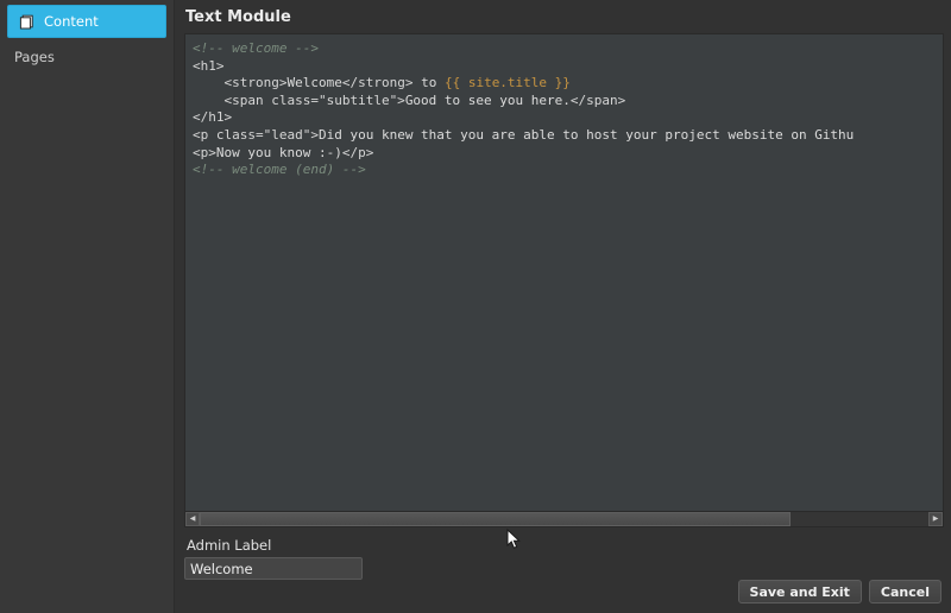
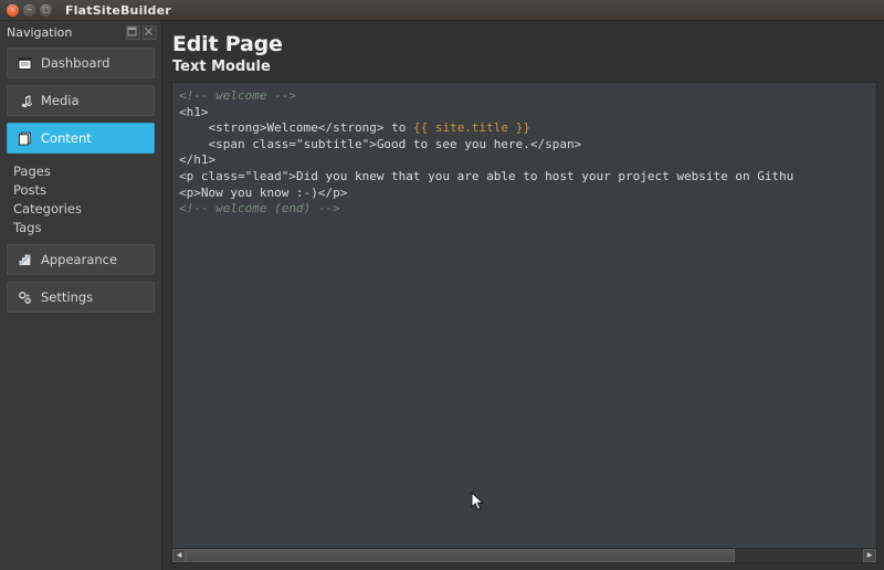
+ ×
+ −
+ □
+ FlatSiteBuilder
+ Navigation
+ Dashboard
+ Media
  Content
  Pages
+ Posts
+ Categories
+ Tags
+ Appearance
+ Settings
+ Edit Page
  Text Module
  <!-- welcome --> <h1> <strong>Welcome</strong> to {{ site.title }} <span class="subtitle">Good to see you here.</span> </h1> <p class="lead">Did you knew that you are able to host your project website on Githu <p>Now you know :-)</p> <!-- welcome (end) -->
- Admin Label
- Welcome
- Save and Exit
- Cancel
